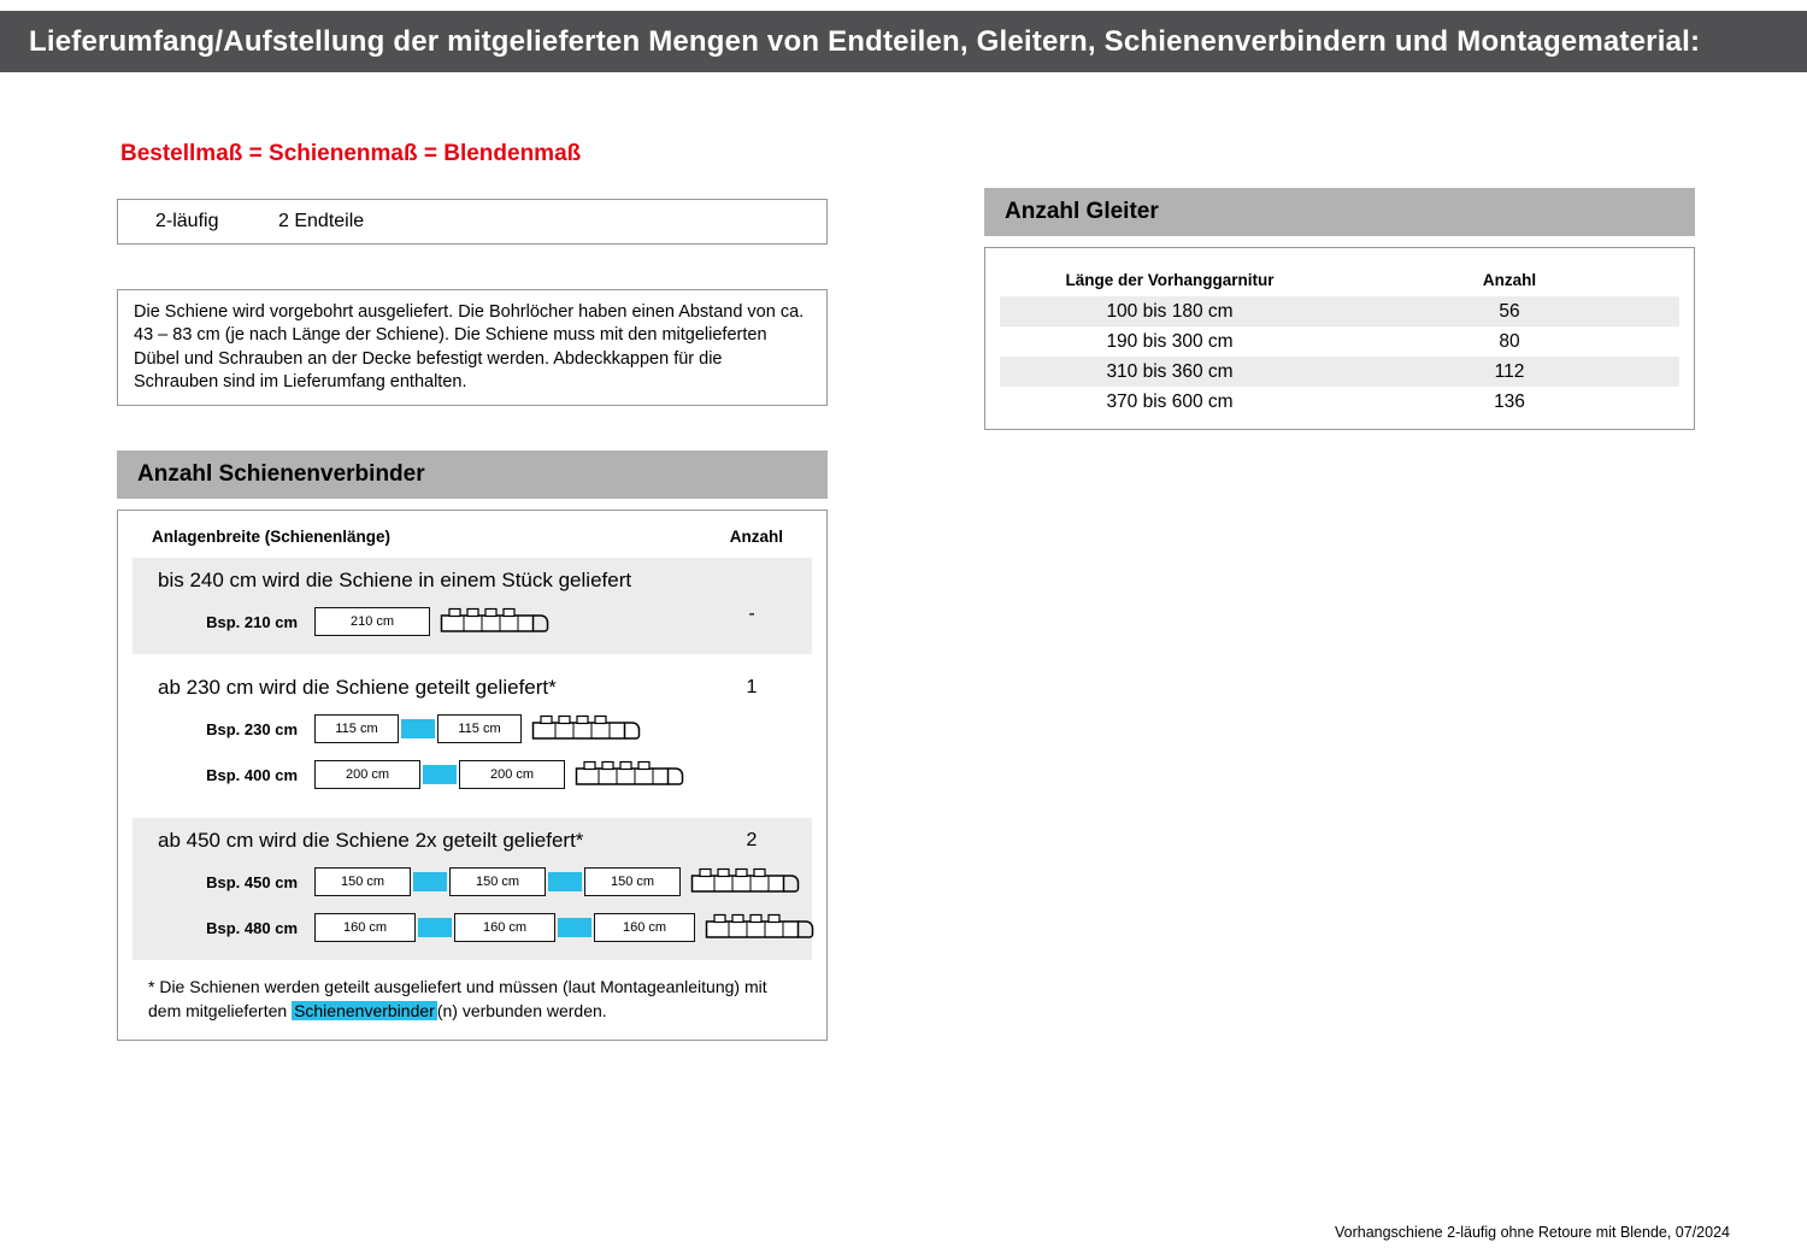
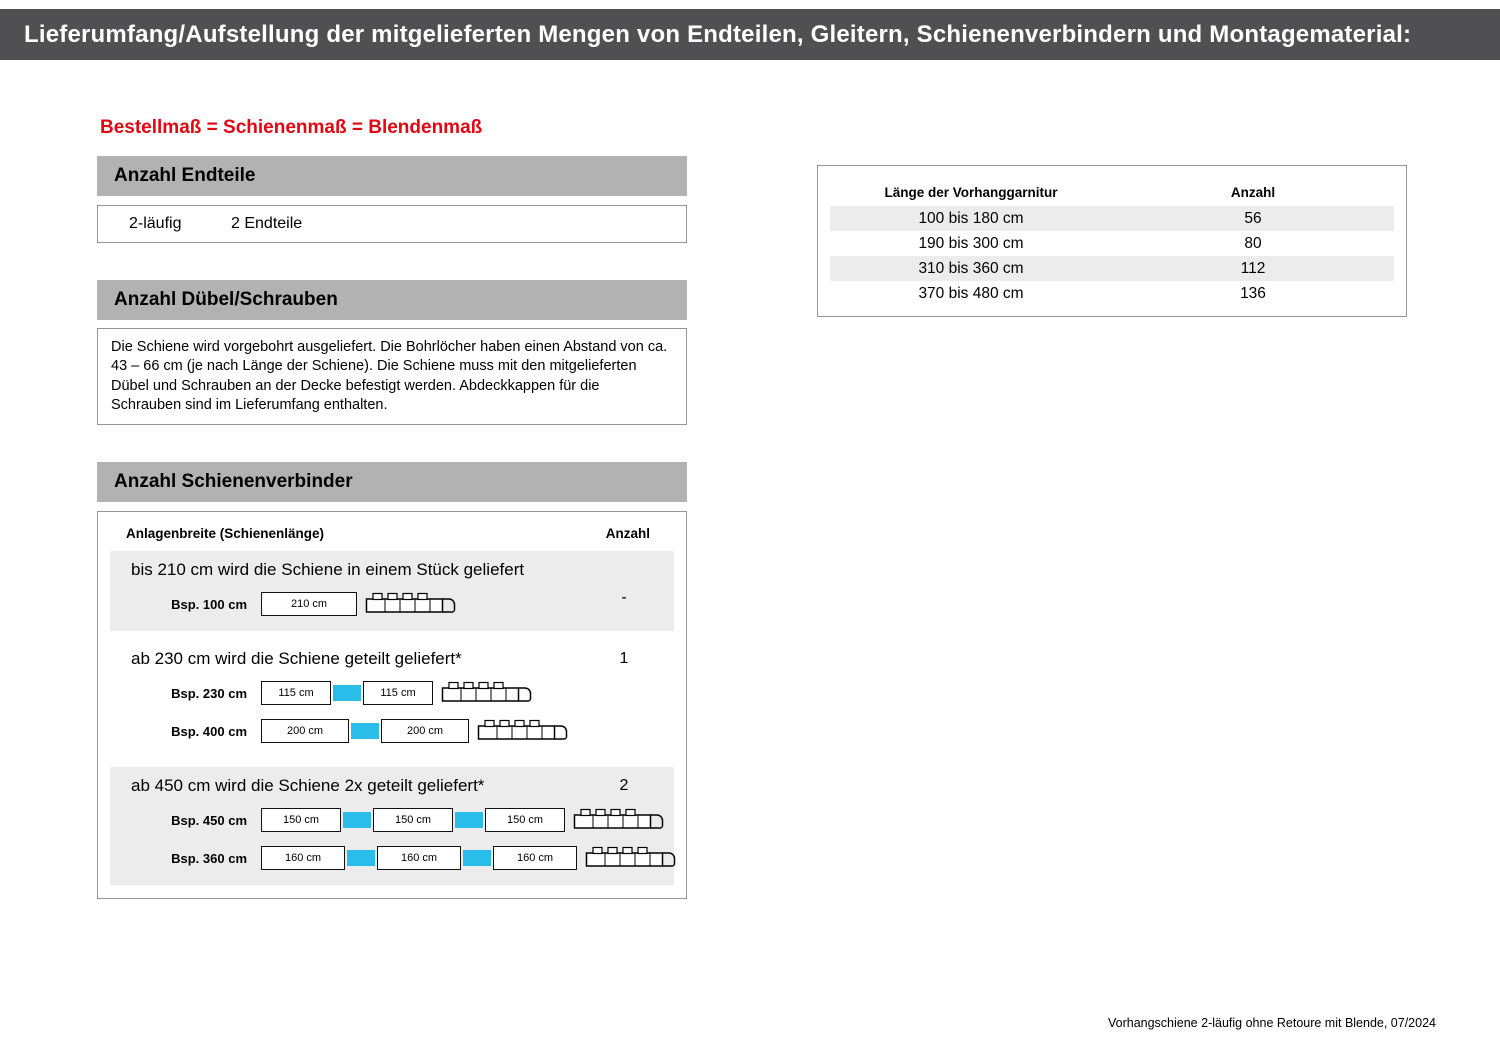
  Lieferumfang/Aufstellung der mitgelieferten Mengen von Endteilen, Gleitern, Schienenverbindern und Montagematerial:
  Bestellmaß = Schienenmaß = Blendenmaß
+ Anzahl Endteile
  2-läufig
  2 Endteile
+ Anzahl Dübel/Schrauben
- Die Schiene wird vorgebohrt ausgeliefert. Die Bohrlöcher haben einen Abstand von ca. 43 – 83 cm (je nach Länge der Schiene). Die Schiene muss mit den mitgelieferten Dübel und Schrauben an der Decke befestigt werden. Abdeckkappen für die Schrauben sind im Lieferumfang enthalten.
+ Die Schiene wird vorgebohrt ausgeliefert. Die Bohrlöcher haben einen Abstand von ca. 43 – 66 cm (je nach Länge der Schiene). Die Schiene muss mit den mitgelieferten Dübel und Schrauben an der Decke befestigt werden. Abdeckkappen für die Schrauben sind im Lieferumfang enthalten.
  Anzahl Schienenverbinder
  Anlagenbreite (Schienenlänge)
  Anzahl
- bis 240 cm wird die Schiene in einem Stück geliefert
+ bis 210 cm wird die Schiene in einem Stück geliefert
  -
- Bsp. 210 cm
+ Bsp. 100 cm
  210 cm
  ab 230 cm wird die Schiene geteilt geliefert*
  1
  Bsp. 230 cm
  115 cm
  115 cm
  Bsp. 400 cm
  200 cm
  200 cm
  ab 450 cm wird die Schiene 2x geteilt geliefert*
  2
  Bsp. 450 cm
  150 cm
  150 cm
  150 cm
- Bsp. 480 cm
+ Bsp. 360 cm
  160 cm
  160 cm
  160 cm
- * Die Schienen werden geteilt ausgeliefert und müssen (laut Montageanleitung) mit dem mitgelieferten Schienenverbinder (n) verbunden werden.
- Anzahl Gleiter
  Länge der Vorhanggarnitur
  Anzahl
  100 bis 180 cm
  56
  190 bis 300 cm
  80
  310 bis 360 cm
  112
- 370 bis 600 cm
+ 370 bis 480 cm
  136
  Vorhangschiene 2-läufig ohne Retoure mit Blende, 07/2024
